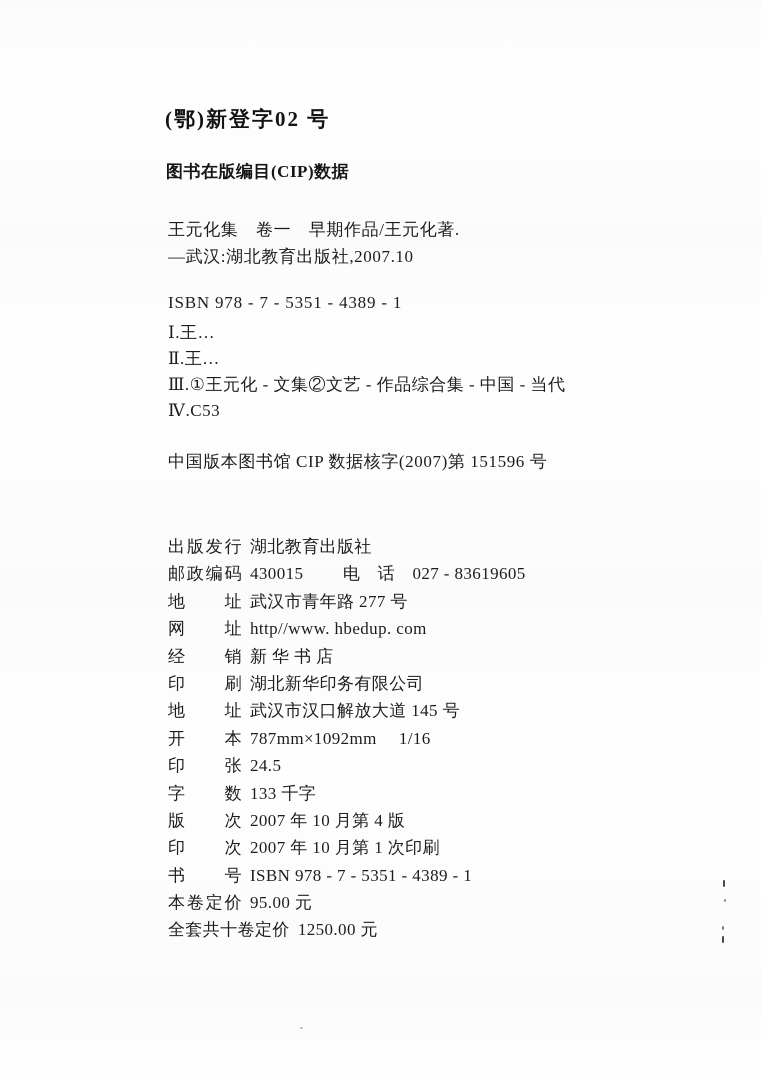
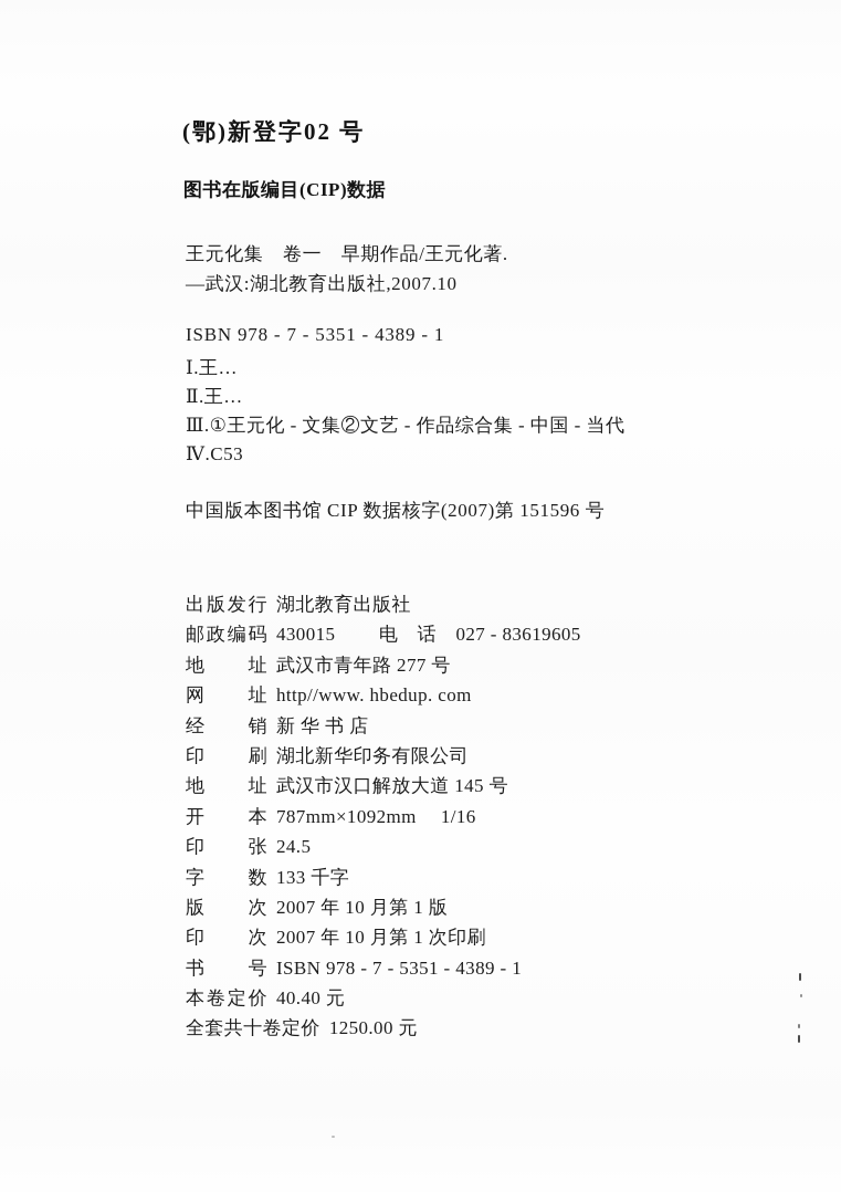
  (鄂)新登字02 号
  图书在版编目(CIP)数据
  王元化集 卷一 早期作品/王元化著.
  —武汉:湖北教育出版社,2007.10
  ISBN 978 - 7 - 5351 - 4389 - 1
  Ⅰ.王…
  Ⅱ.王…
  Ⅲ.①王元化 - 文集②文艺 - 作品综合集 - 中国 - 当代
  Ⅳ.C53
  中国版本图书馆 CIP 数据核字(2007)第 151596 号
  出版发行
  湖北教育出版社
  邮政编码
  430015 电 话 027 - 83619605
  地址
  武汉市青年路 277 号
  网址
  http//www. hbedup. com
  经销
  新 华 书 店
  印刷
  湖北新华印务有限公司
  地址
  武汉市汉口解放大道 145 号
  开本
  787mm×1092mm 1/16
  印张
  24.5
  字数
  133 千字
  版次
- 2007 年 10 月第 4 版
+ 2007 年 10 月第 1 版
  印次
  2007 年 10 月第 1 次印刷
  书号
  ISBN 978 - 7 - 5351 - 4389 - 1
  本卷定价
- 95.00 元
+ 40.40 元
  全套共十卷定价
  1250.00 元
